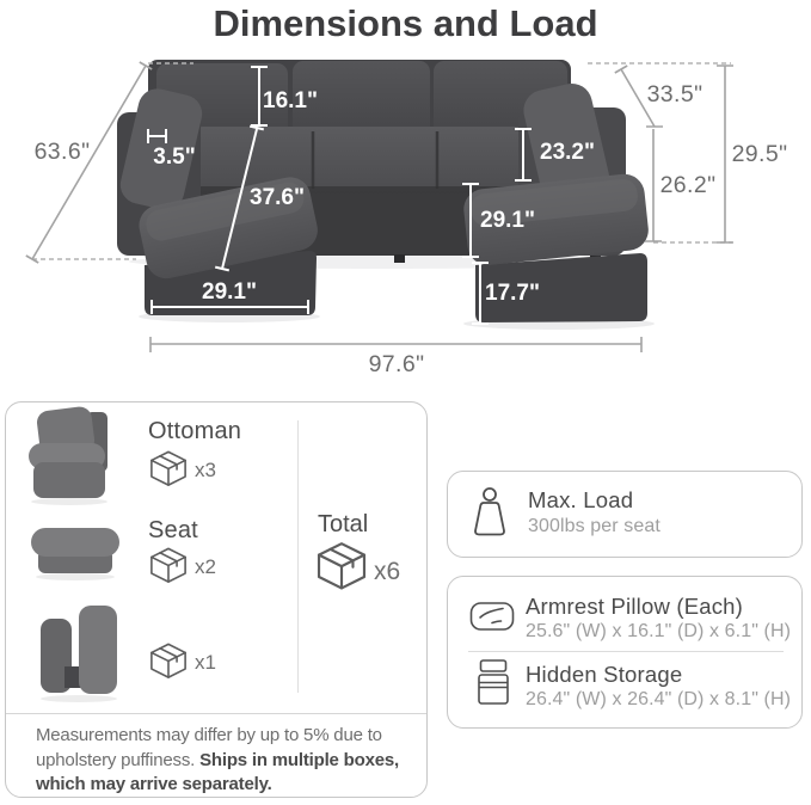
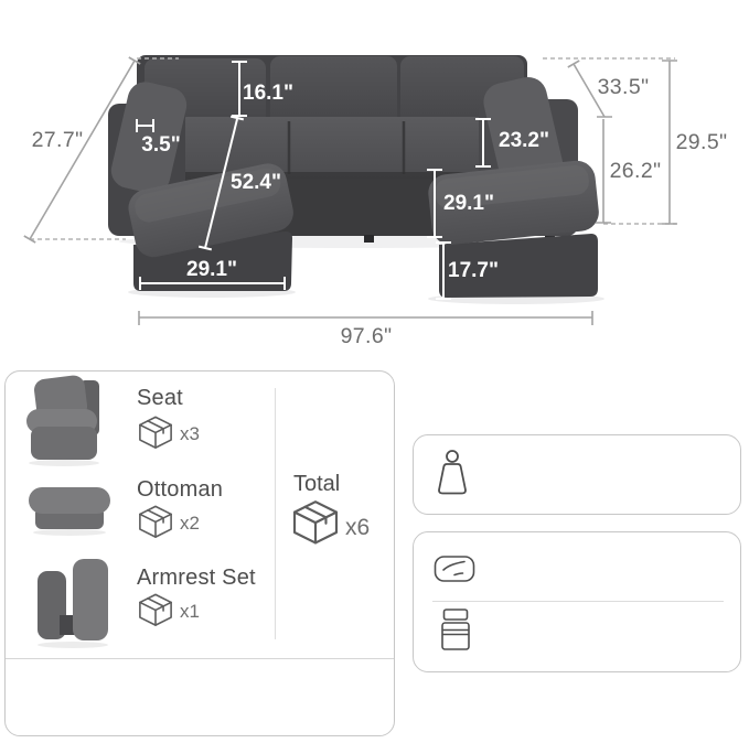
- Dimensions and Load
  16.1"
  3.5"
- 37.6"
+ 52.4"
  29.1"
  23.2"
  29.1"
  17.7"
- 63.6"
+ 27.7"
  33.5"
  26.2"
  29.5"
  97.6"
- Ottoman
+ Seat
  x3
- Seat
+ Ottoman
  x2
+ Armrest Set
  x1
  Total
  x6
- Measurements may differ by up to 5% due to upholstery puffiness. Ships in multiple boxes, which may arrive separately.
- Max. Load
- 300lbs per seat
- Armrest Pillow (Each)
- 25.6" (W) x 16.1" (D) x 6.1" (H)
- Hidden Storage
- 26.4" (W) x 26.4" (D) x 8.1" (H)
